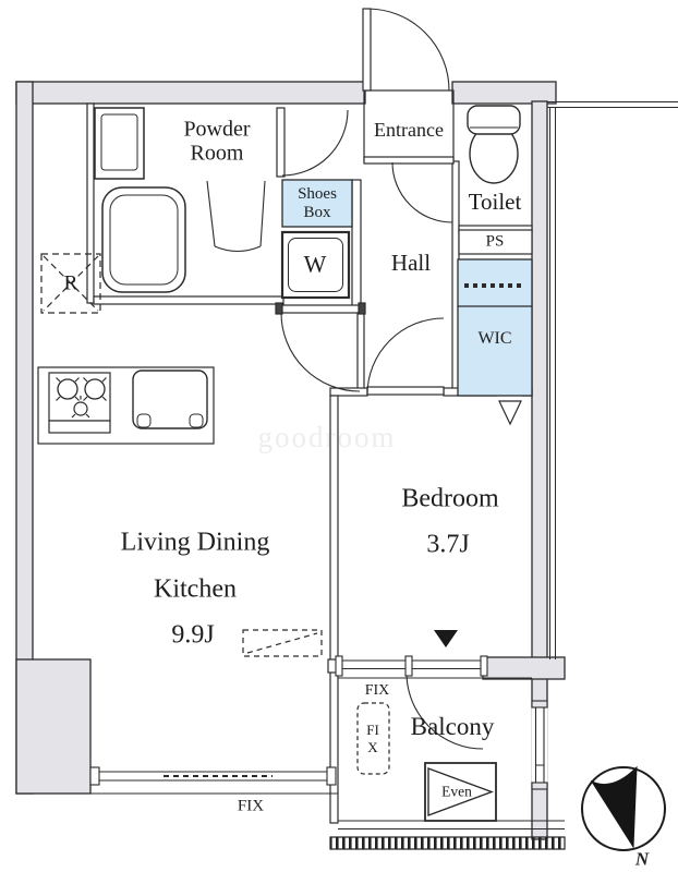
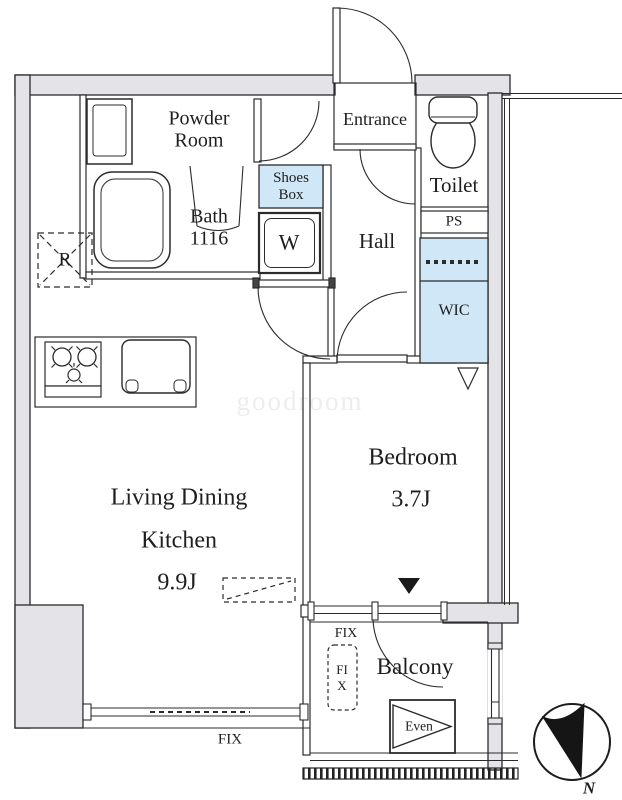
  Powder Room
+ Bath 1116
  Entrance
  Toilet
  Shoes Box
  W
  Hall
  PS
  WIC
  R
  Bedroom
  3.7J
  Living Dining
  Kitchen
  9.9J
  Balcony
  FIX
  FIX
  FIX
  Even
  N
  goodroom
